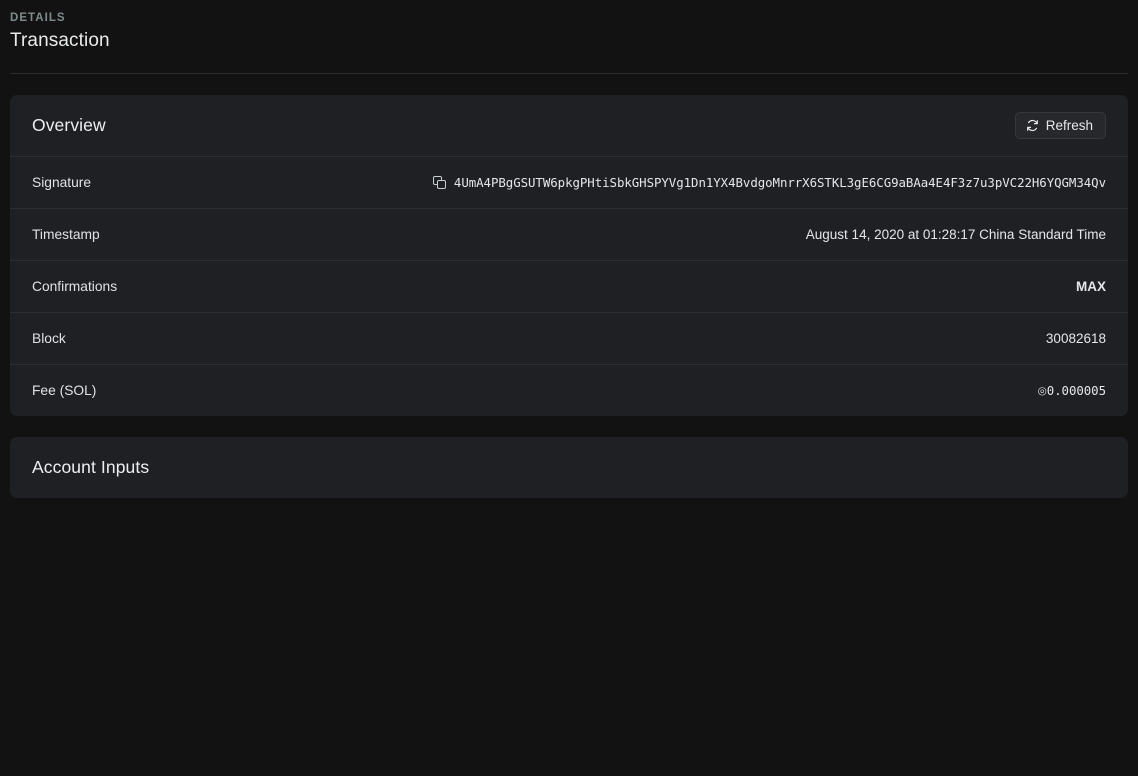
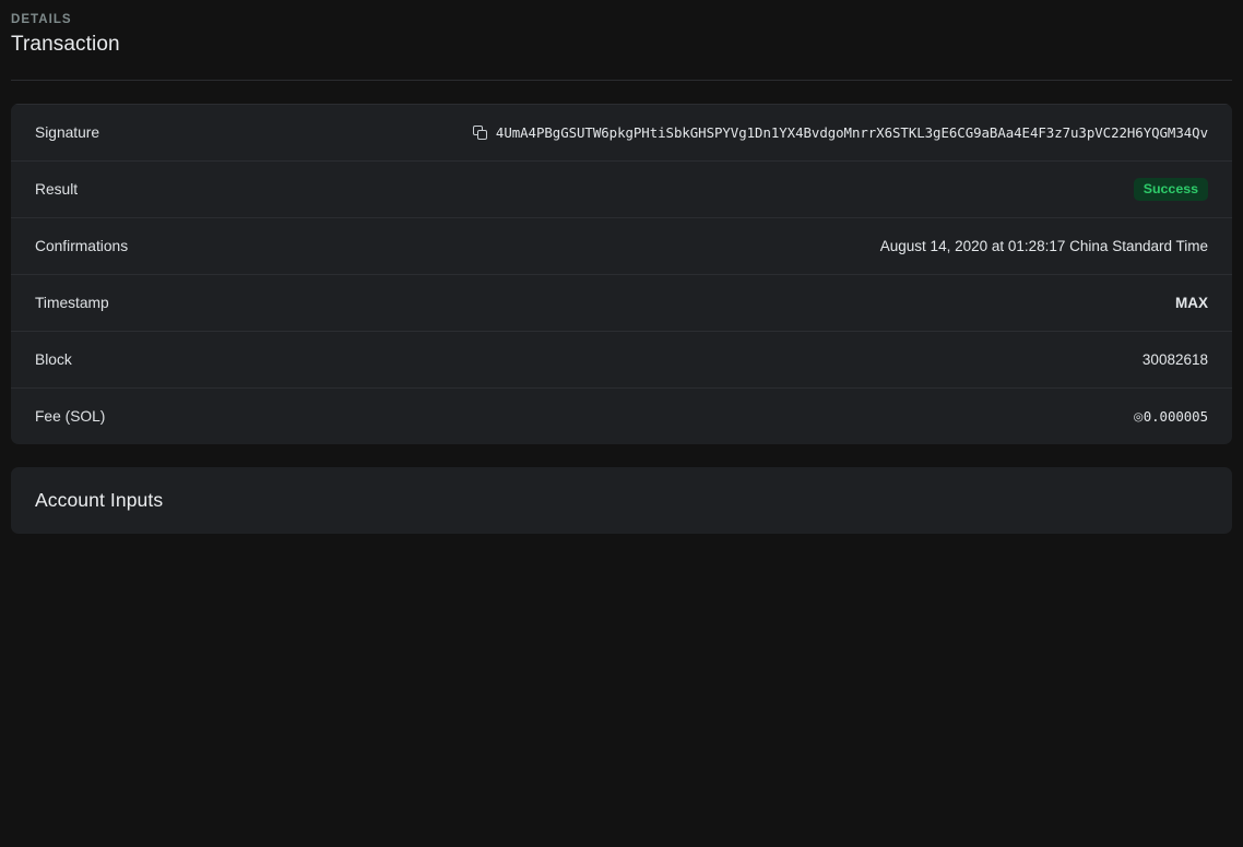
  DETAILS
  Transaction
- Overview
- Refresh
  Signature
  4UmA4PBgGSUTW6pkgPHtiSbkGHSPYVg1Dn1YX4BvdgoMnrrX6STKL3gE6CG9aBAa4E4F3z7u3pVC22H6YQGM34Qv
+ Result
+ Success
- Timestamp
+ Confirmations
  August 14, 2020 at 01:28:17 China Standard Time
- Confirmations
+ Timestamp
  MAX
  Block
  30082618
  Fee (SOL)
  ◎
  0.000005
  Account Inputs
